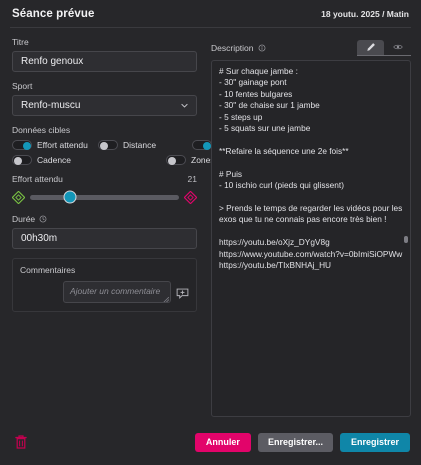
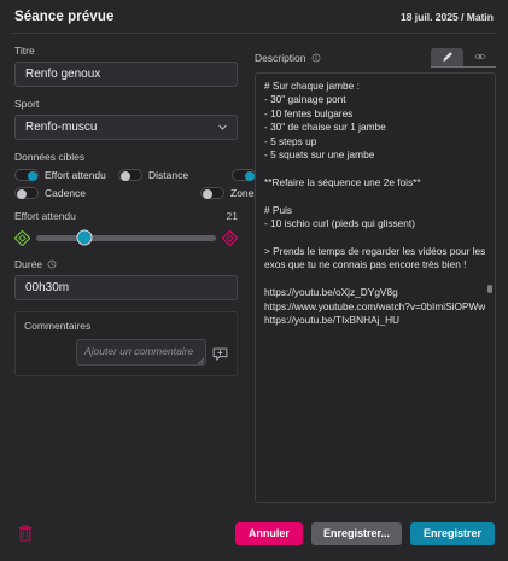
  Séance prévue
- 18 youtu. 2025 / Matin
+ 18 juil. 2025 / Matin
  Titre
  Renfo genoux
  Sport
  Renfo-muscu
  Données cibles
  Effort attendu
  Distance
  Cadence
  Effort attendu
  21
  Durée
  00h30m
  Commentaires
  Ajouter un commentaire
  Description
  # Sur chaque jambe :
  - 30" gainage pont
  - 10 fentes bulgares
  - 30" de chaise sur 1 jambe
  - 5 steps up
  - 5 squats sur une jambe
  **Refaire la séquence une 2e fois**
  # Puis
  - 10 ischio curl (pieds qui glissent)
  > Prends le temps de regarder les vidéos pour les exos que tu ne connais pas encore très bien !
  https://youtu.be/oXjz_DYgV8g
  https://www.youtube.com/watch?v=0bImiSiOPWw
  https://youtu.be/TIxBNHAj_HU
  Annuler
  Enregistrer...
  Enregistrer
